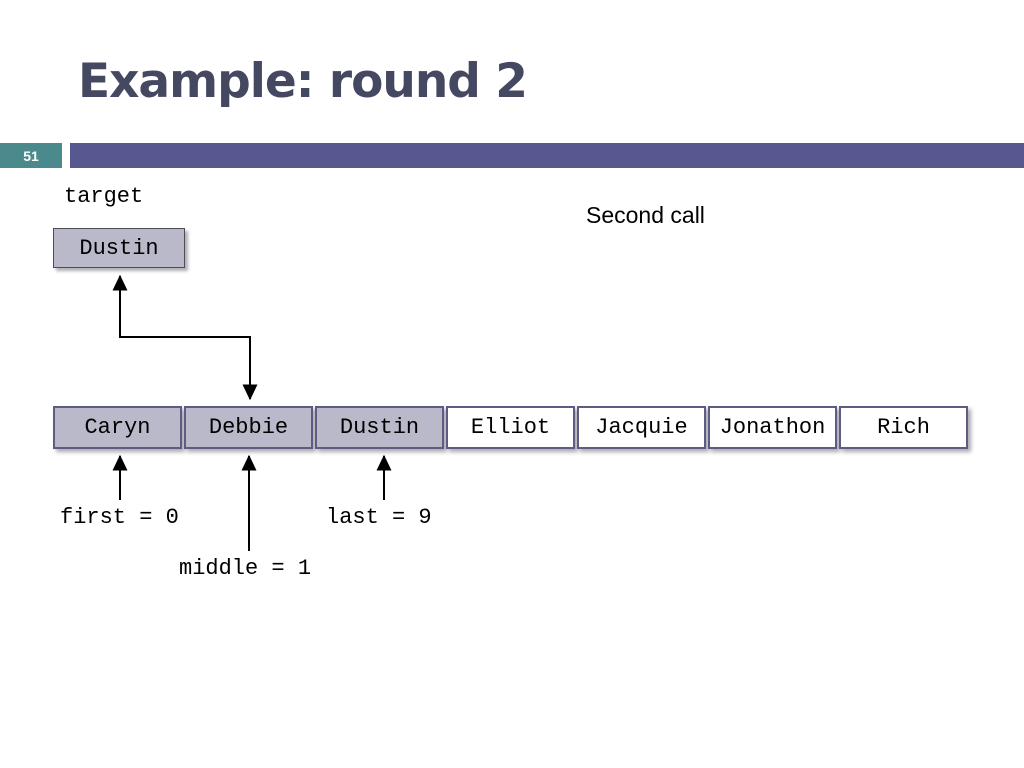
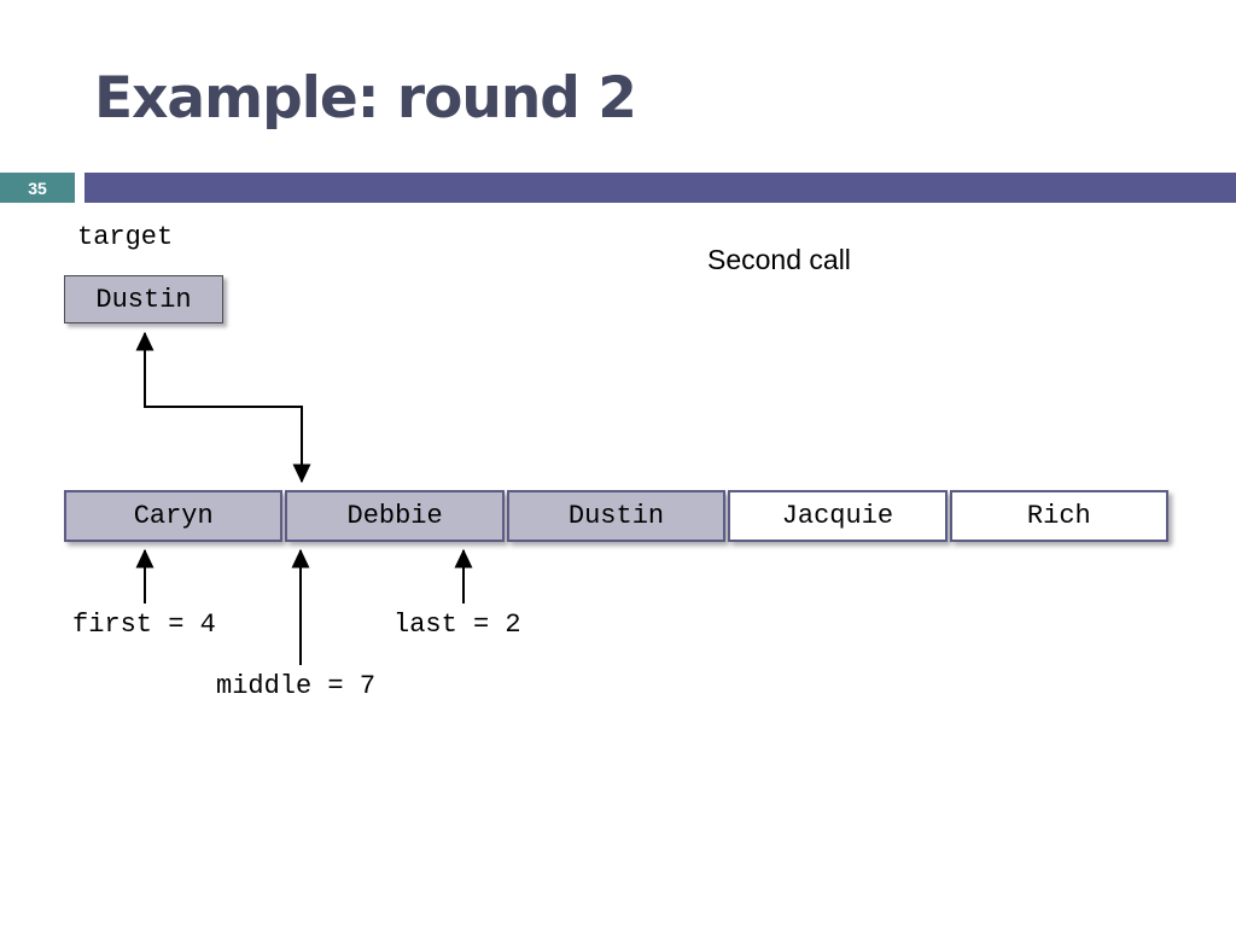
  Example: round 2
- 51
+ 35
  target
  Dustin
  Second call
  Caryn
  Debbie
  Dustin
- Elliot
  Jacquie
- Jonathon
  Rich
- first = 0
+ first = 4
- middle = 1
+ middle = 7
- last = 9
+ last = 2
